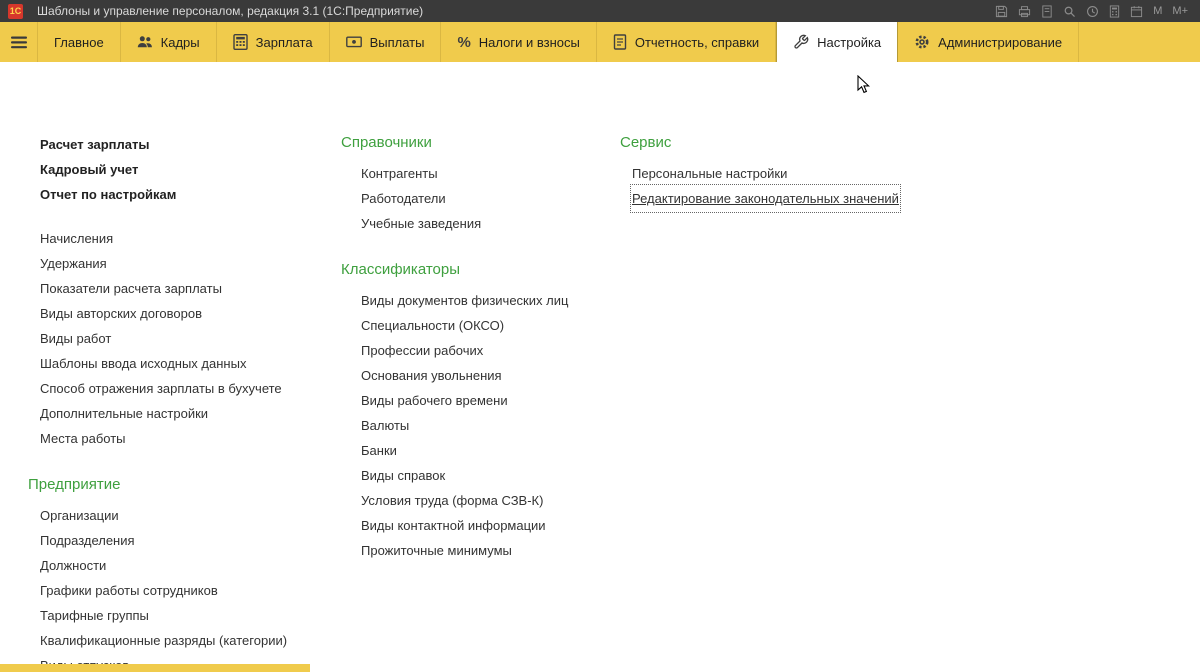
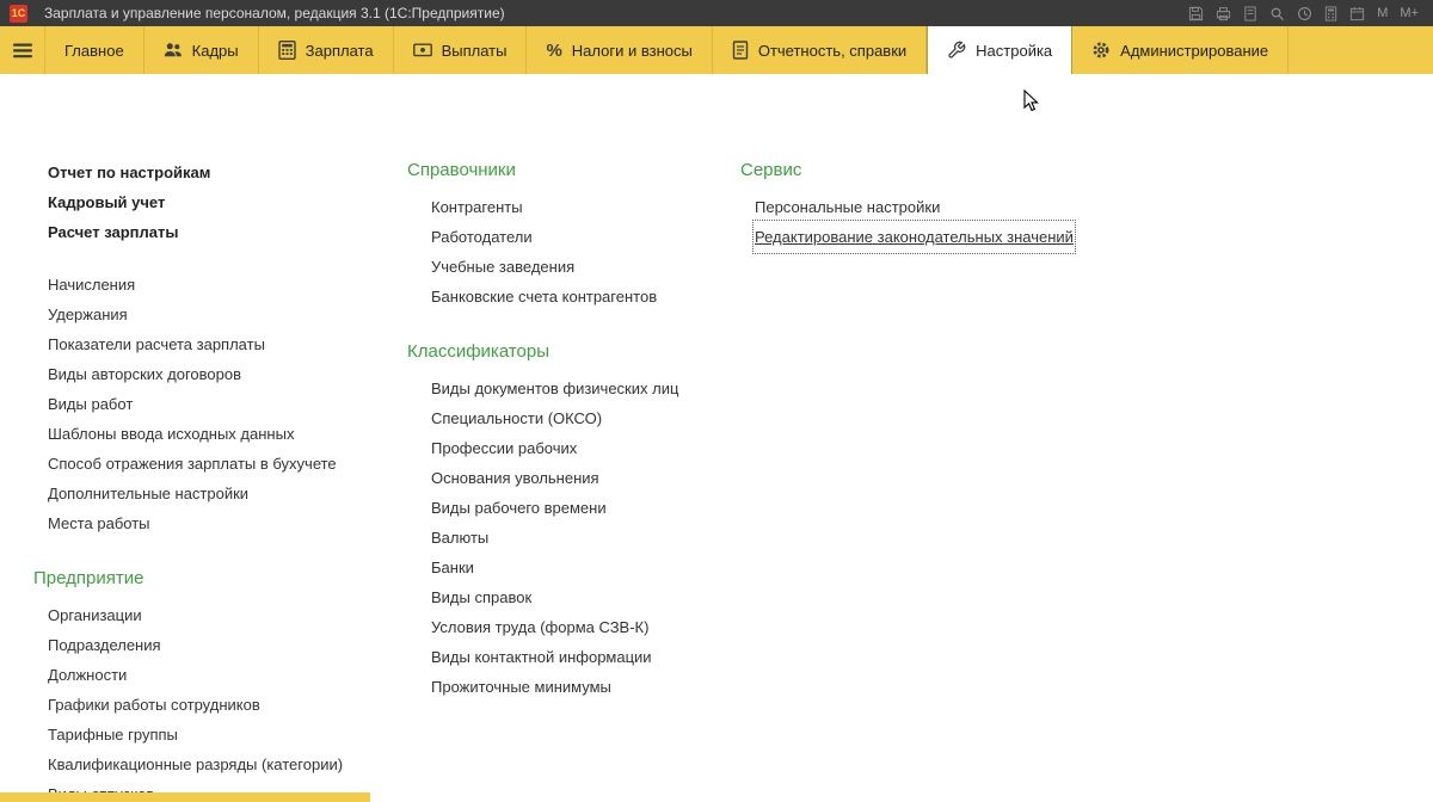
  1С
- Шаблоны и управление персоналом, редакция 3.1 (1С:Предприятие)
+ Зарплата и управление персоналом, редакция 3.1 (1С:Предприятие)
  M
  M+
  Главное
  Кадры
  Зарплата
  Выплаты
  %
  Налоги и взносы
  Отчетность, справки
  Настройка
  Администрирование
- Расчет зарплаты
+ Отчет по настройкам
  Кадровый учет
- Отчет по настройкам
+ Расчет зарплаты
  Начисления
  Удержания
  Показатели расчета зарплаты
  Виды авторских договоров
  Виды работ
  Шаблоны ввода исходных данных
  Способ отражения зарплаты в бухучете
  Дополнительные настройки
  Места работы
  Предприятие
  Организации
  Подразделения
  Должности
  Графики работы сотрудников
  Тарифные группы
  Квалификационные разряды (категории)
  Справочники
  Контрагенты
  Работодатели
  Учебные заведения
+ Банковские счета контрагентов
  Классификаторы
  Виды документов физических лиц
  Специальности (ОКСО)
  Профессии рабочих
  Основания увольнения
  Виды рабочего времени
  Валюты
  Банки
  Виды справок
  Условия труда (форма СЗВ-К)
  Виды контактной информации
  Прожиточные минимумы
  Сервис
  Персональные настройки
  Редактирование законодательных значений
